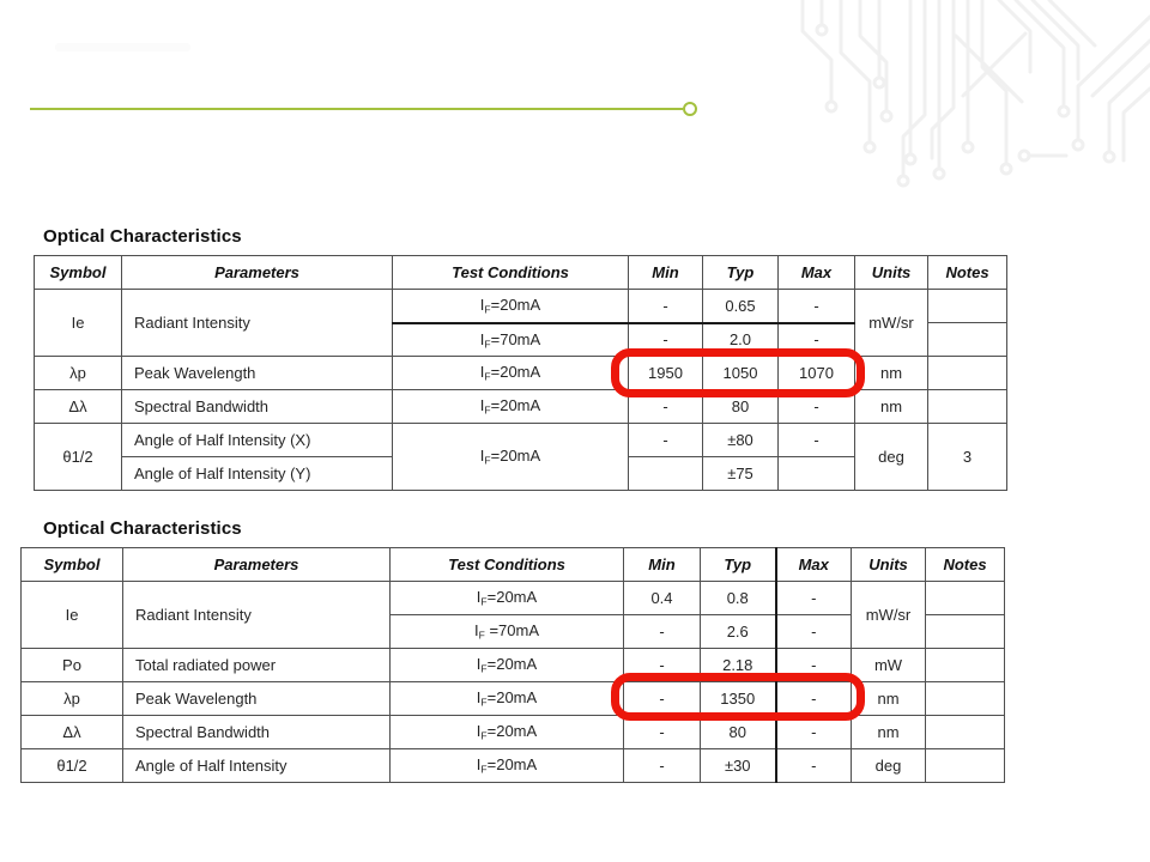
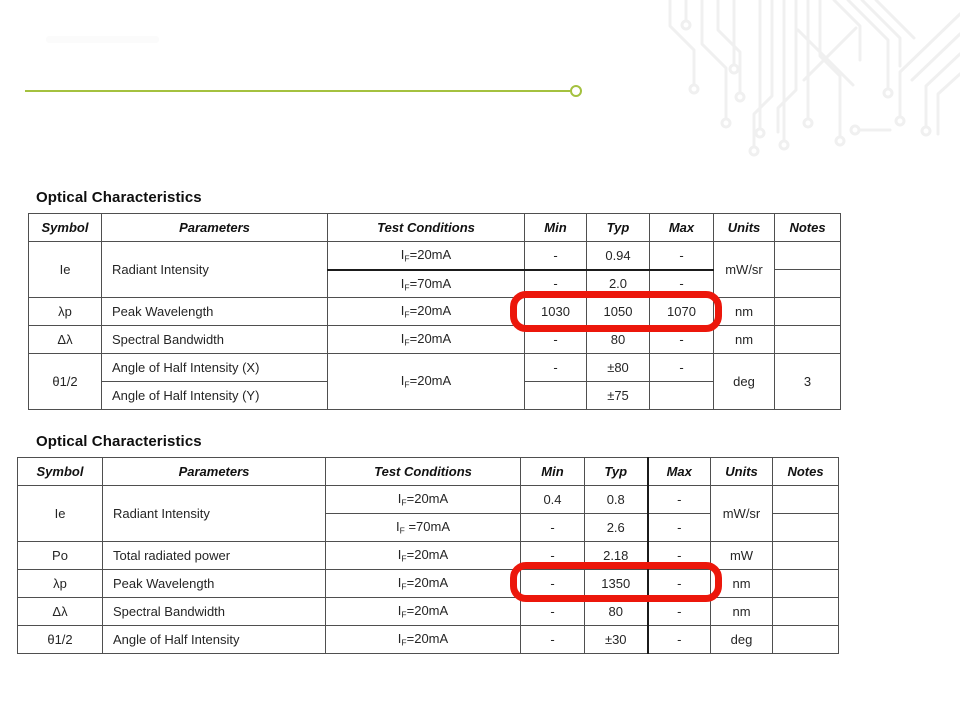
  Optical Characteristics
  Symbol	Parameters	Test Conditions	Min	Typ	Max	Units	Notes
- Ie	Radiant Intensity	IF=20mA	-	0.65	-	mW/sr
+ Ie	Radiant Intensity	IF=20mA	-	0.94	-	mW/sr
  IF=70mA	-	2.0	-
- λp	Peak Wavelength	IF=20mA	1950	1050	1070	nm
+ λp	Peak Wavelength	IF=20mA	1030	1050	1070	nm
  Δλ	Spectral Bandwidth	IF=20mA	-	80	-	nm
  θ1/2	Angle of Half Intensity (X)	IF=20mA	-	±80	-	deg	3
  Angle of Half Intensity (Y)		±75
  Optical Characteristics
  Symbol	Parameters	Test Conditions	Min	Typ	Max	Units	Notes
  Ie	Radiant Intensity	IF=20mA	0.4	0.8	-	mW/sr
  IF =70mA	-	2.6	-
  Po	Total radiated power	IF=20mA	-	2.18	-	mW
  λp	Peak Wavelength	IF=20mA	-	1350	-	nm
  Δλ	Spectral Bandwidth	IF=20mA	-	80	-	nm
  θ1/2	Angle of Half Intensity	IF=20mA	-	±30	-	deg
